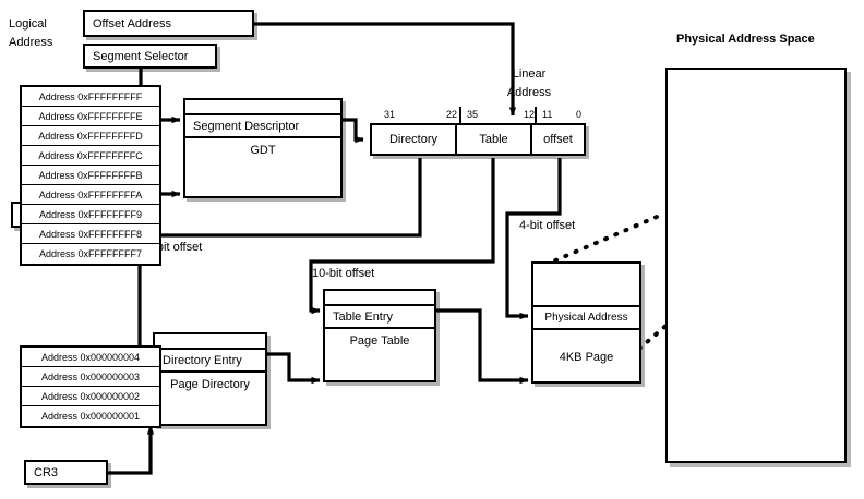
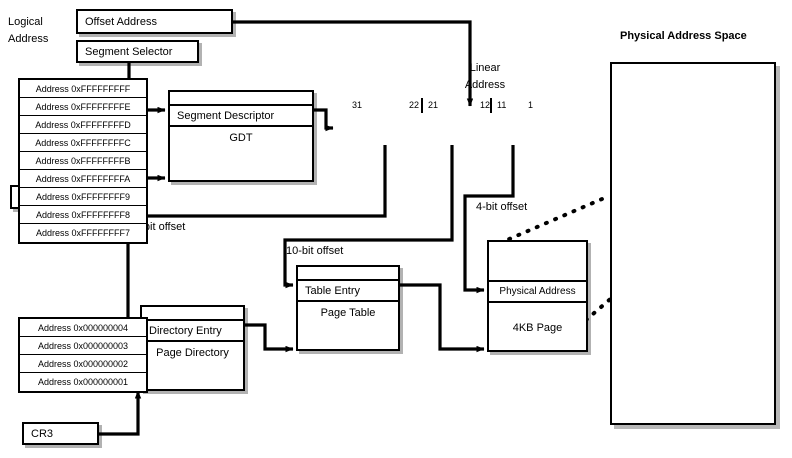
  Logical
  Address
  Offset Address
  Segment Selector
  Segment Descriptor
  GDT
  CR3
  Linear
  Address
  31
  22
- 35
+ 21
  12
  11
- 0
+ 1
- Directory
- Table
- offset
  10-bit offset
  4-bit offset
  Directory Entry
  Page Directory
  Table Entry
  Page Table
  Physical Address
  4KB Page
  Physical Address Space
  Address 0xFFFFFFFFF
  Address 0xFFFFFFFFE
  Address 0xFFFFFFFFD
  Address 0xFFFFFFFFC
  Address 0xFFFFFFFFB
  Address 0xFFFFFFFFA
  Address 0xFFFFFFFF9
  Address 0xFFFFFFFF8
  Address 0xFFFFFFFF7
  Address 0x000000004
  Address 0x000000003
  Address 0x000000002
  Address 0x000000001
